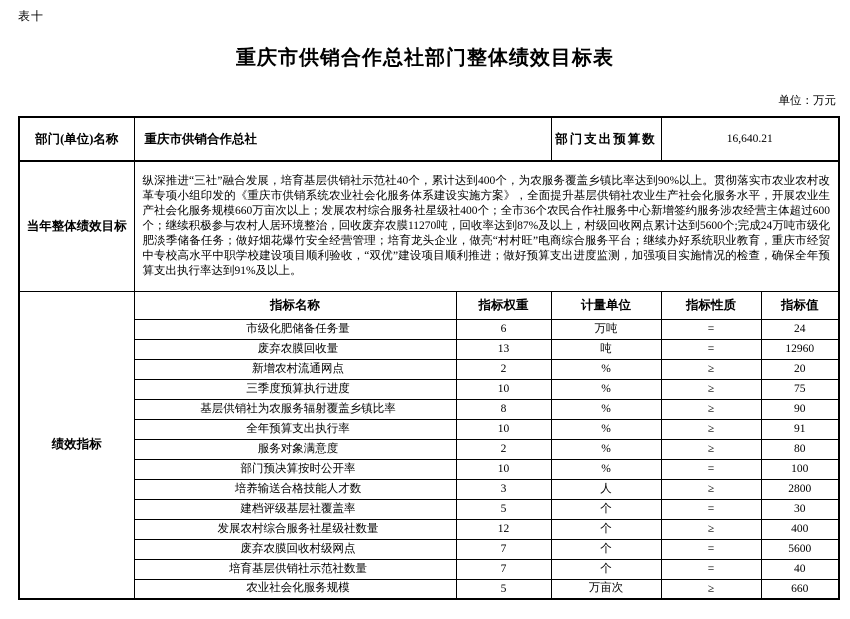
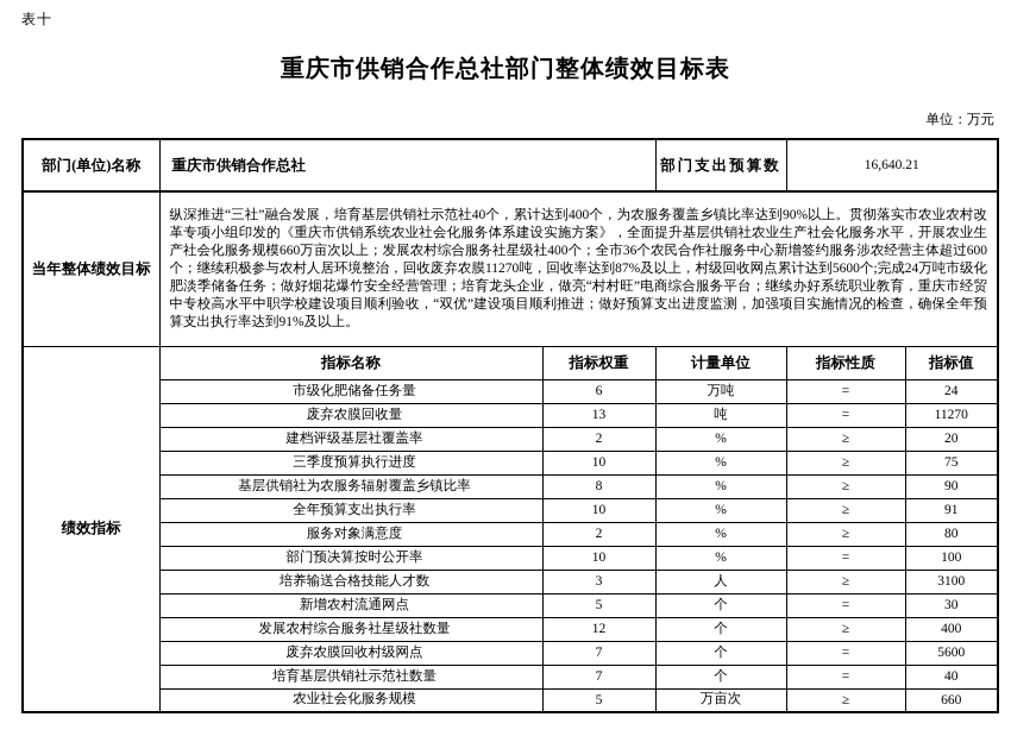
  表十
  重庆市供销合作总社部门整体绩效目标表
  单位：万元
  部门(单位)名称	重庆市供销合作总社	部门支出预算数	16,640.21
  当年整体绩效目标	纵深推进“三社”融合发展，培育基层供销社示范社40个，累计达到400个，为农服务覆盖乡镇比率达到90%以上。贯彻落实市农业农村改革专项小组印发的《重庆市供销系统农业社会化服务体系建设实施方案》，全面提升基层供销社农业生产社会化服务水平，开展农业生产社会化服务规模660万亩次以上；发展农村综合服务社星级社400个；全市36个农民合作社服务中心新增签约服务涉农经营主体超过600个；继续积极参与农村人居环境整治，回收废弃农膜11270吨，回收率达到87%及以上，村级回收网点累计达到5600个;完成24万吨市级化肥淡季储备任务；做好烟花爆竹安全经营管理；培育龙头企业，做亮“村村旺”电商综合服务平台；继续办好系统职业教育，重庆市经贸中专校高水平中职学校建设项目顺利验收，“双优”建设项目顺利推进；做好预算支出进度监测，加强项目实施情况的检查，确保全年预算支出执行率达到91%及以上。
  绩效指标	指标名称	指标权重	计量单位	指标性质	指标值
  市级化肥储备任务量	6	万吨	=	24
- 废弃农膜回收量	13	吨	=	12960
+ 废弃农膜回收量	13	吨	=	11270
- 新增农村流通网点	2	%	≥	20
+ 建档评级基层社覆盖率	2	%	≥	20
  三季度预算执行进度	10	%	≥	75
  基层供销社为农服务辐射覆盖乡镇比率	8	%	≥	90
  全年预算支出执行率	10	%	≥	91
  服务对象满意度	2	%	≥	80
  部门预决算按时公开率	10	%	=	100
- 培养输送合格技能人才数	3	人	≥	2800
+ 培养输送合格技能人才数	3	人	≥	3100
- 建档评级基层社覆盖率	5	个	=	30
+ 新增农村流通网点	5	个	=	30
  发展农村综合服务社星级社数量	12	个	≥	400
  废弃农膜回收村级网点	7	个	=	5600
  培育基层供销社示范社数量	7	个	=	40
  农业社会化服务规模	5	万亩次	≥	660
